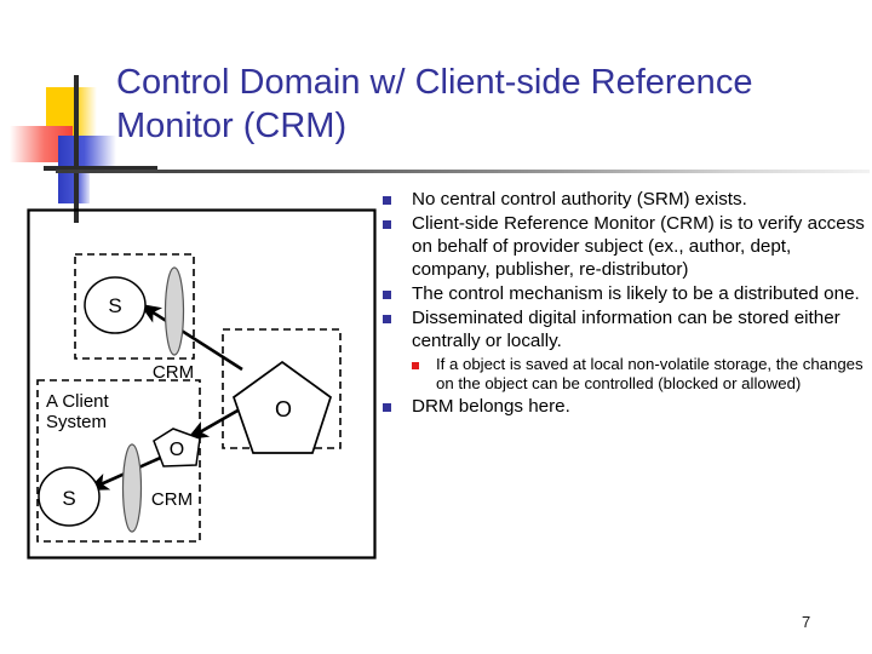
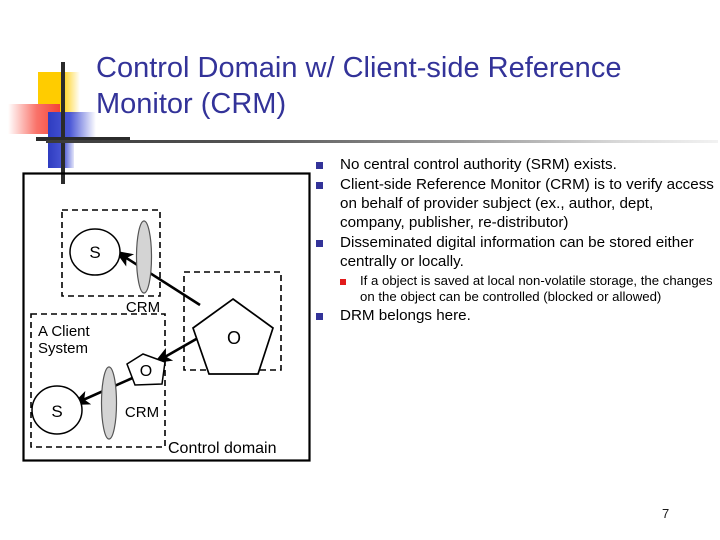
  Control Domain w/ Client-side Reference Monitor (CRM)
  No central control authority (SRM) exists.
  Client-side Reference Monitor (CRM) is to verify access on behalf of provider subject (ex., author, dept, company, publisher, re-distributor)
- The control mechanism is likely to be a distributed one.
  Disseminated digital information can be stored either centrally or locally.
  If a object is saved at local non-volatile storage, the changes on the object can be controlled (blocked or allowed)
  DRM belongs here.
  S
  CRM
  A Client
  System
  O
  O
  CRM
  S
+ Control domain
  7
